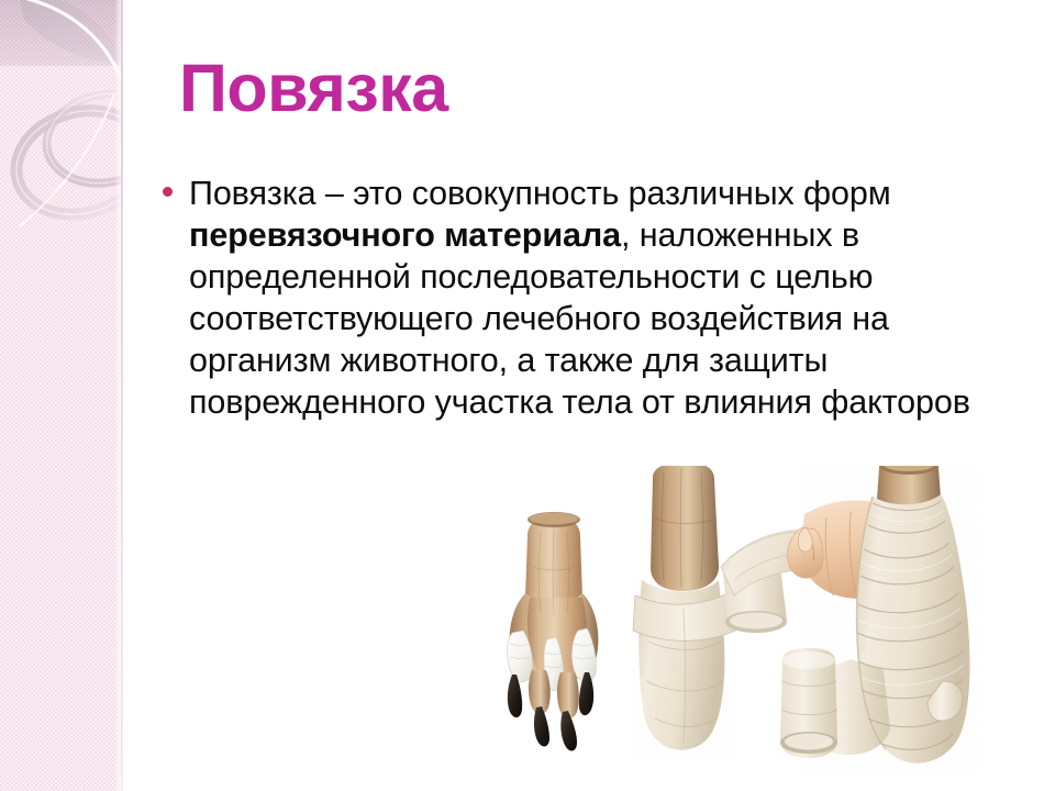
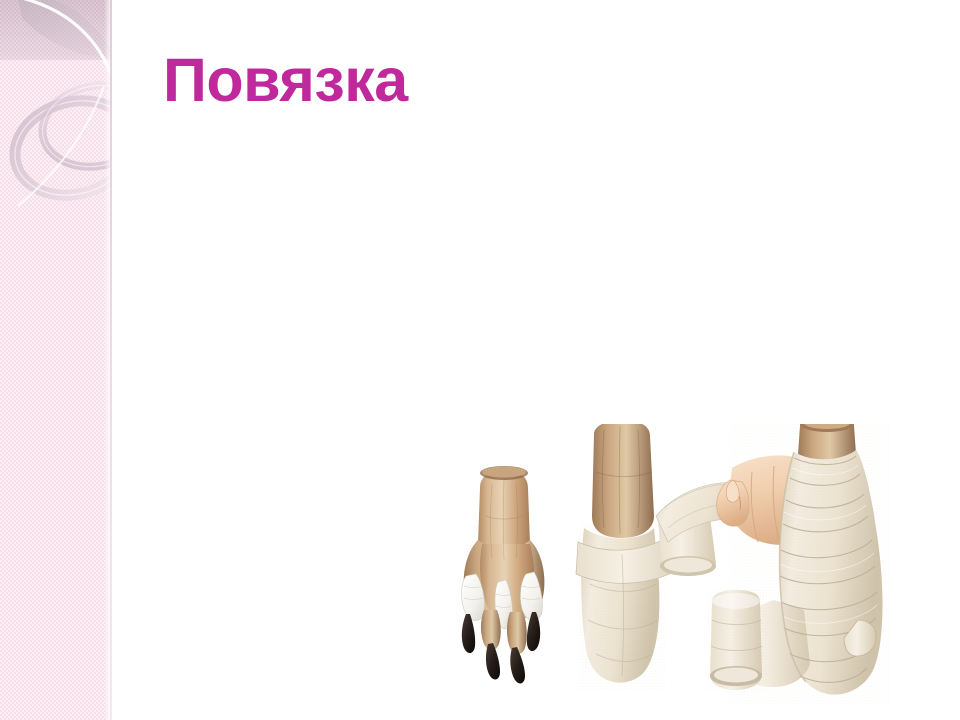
  Повязка
- Повязка – это совокупность различных форм перевязочного материала, наложенных в определенной последовательности с целью соответствующего лечебного воздействия на организм животного, а также для защиты поврежденного участка тела от влияния факторов
